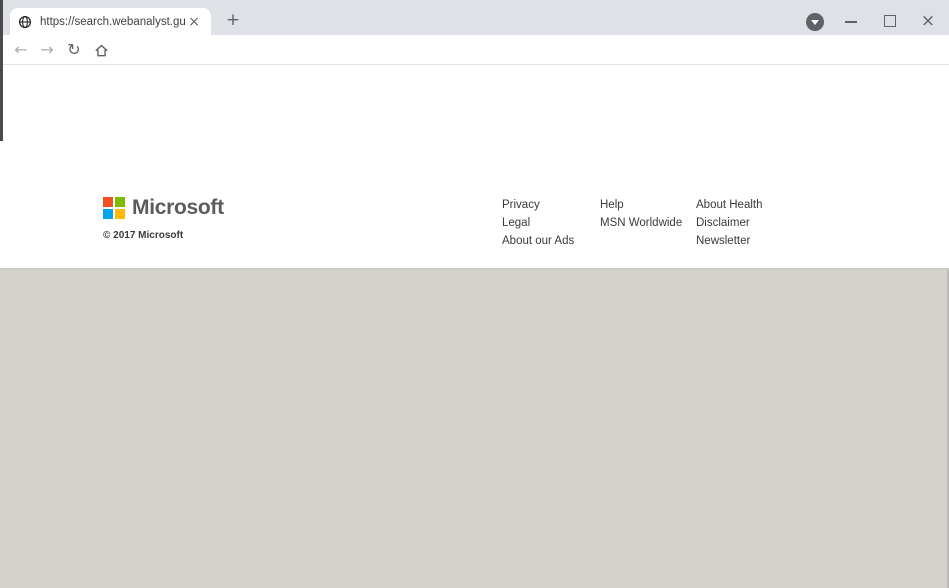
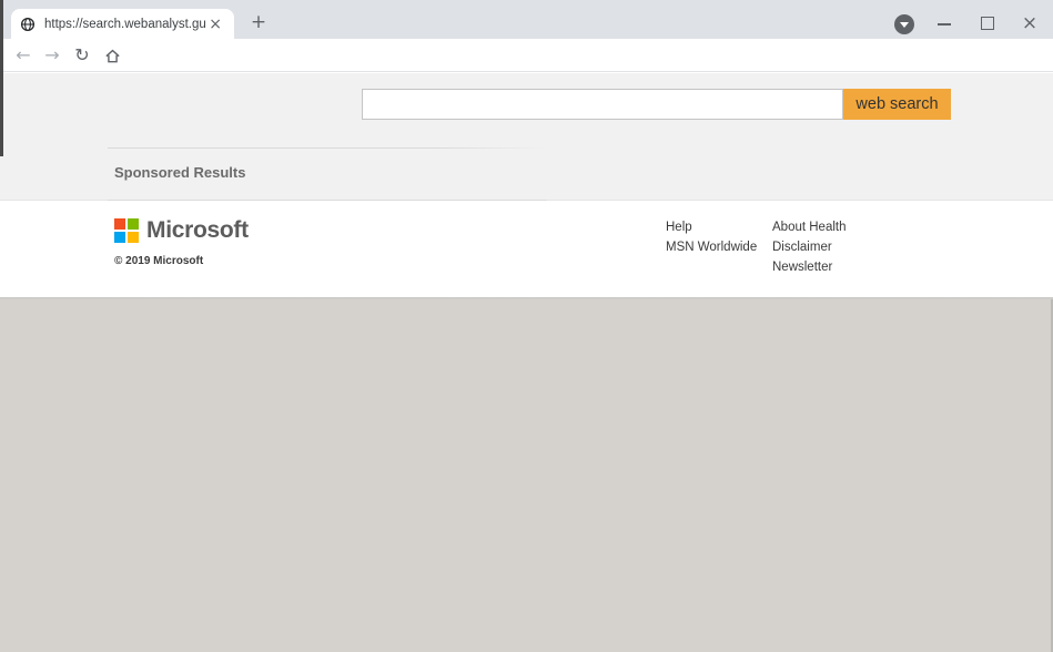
  https://search.webanalyst.gu
  ×
  +
  ×
  ←
  →
  ↻
+ web search
+ Sponsored Results
  Microsoft
- © 2017 Microsoft
+ © 2019 Microsoft
- Privacy
- Legal
- About our Ads
  Help
  MSN Worldwide
  About Health
  Disclaimer
  Newsletter
